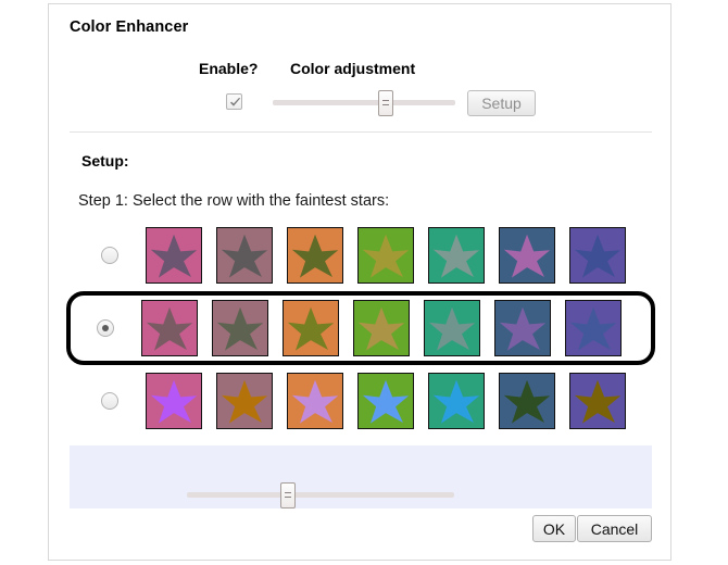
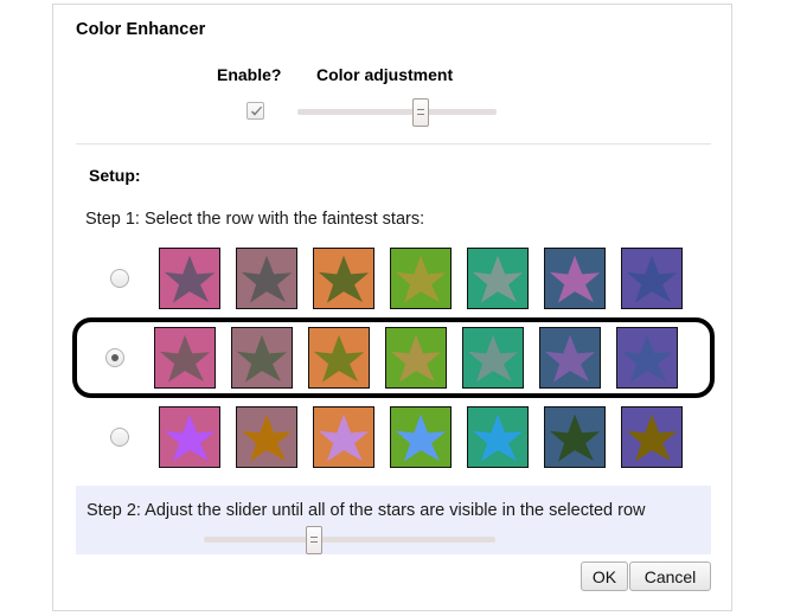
  Color Enhancer
  Enable?
  Color adjustment
- Setup
  Setup:
  Step 1: Select the row with the faintest stars:
+ Step 2: Adjust the slider until all of the stars are visible in the selected row
  OK
  Cancel
